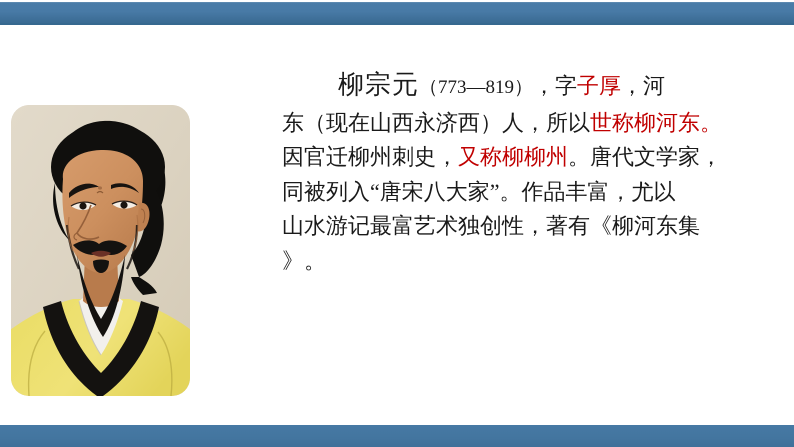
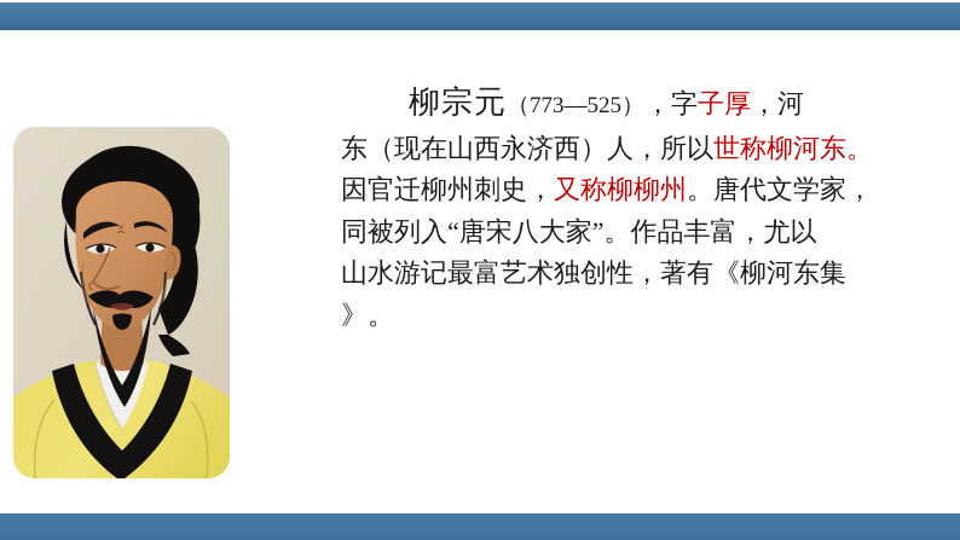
- 柳宗元（773—819），字子厚，河
+ 柳宗元（773—525），字子厚，河
  东（现在山西永济西）人，所以世称柳河东。
  因官迁柳州刺史，又称柳柳州。唐代文学家，
  同被列入“唐宋八大家”。作品丰富，尤以
  山水游记最富艺术独创性，著有《柳河东集
  》。
